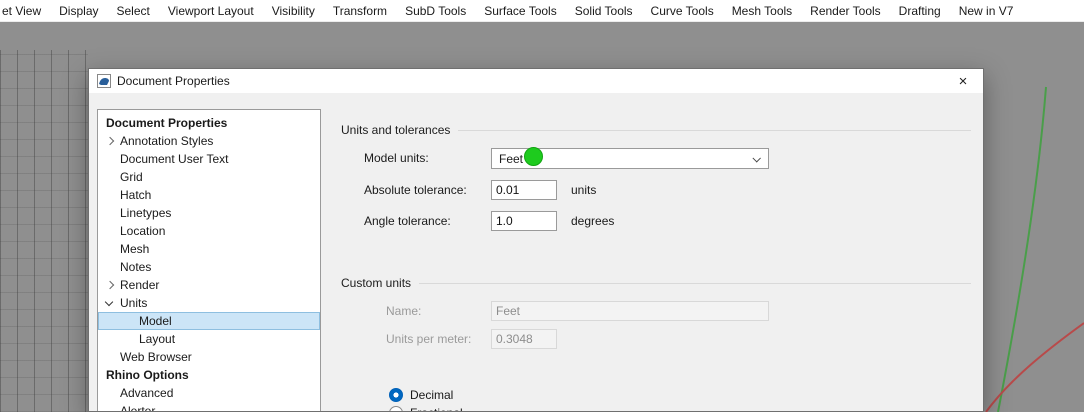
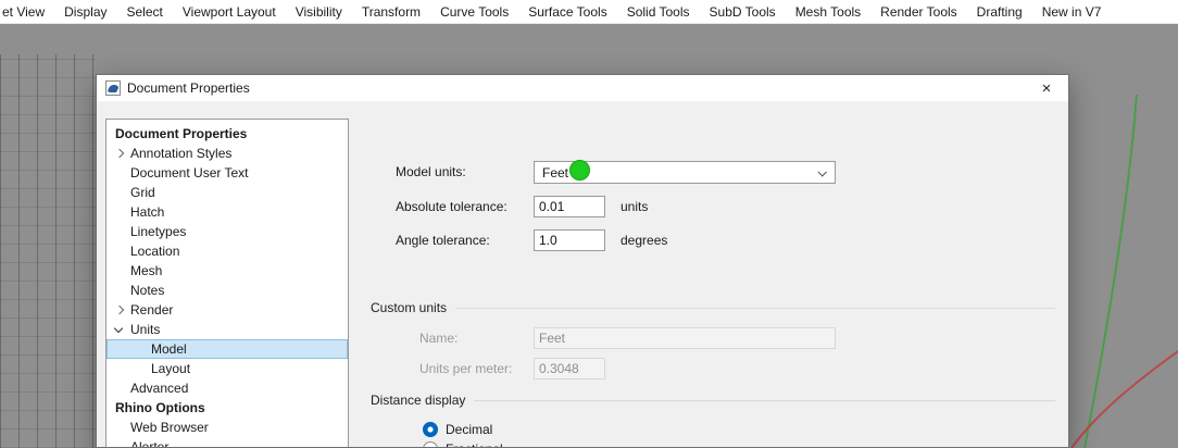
  et View
  Display
  Select
  Viewport Layout
  Visibility
  Transform
- SubD Tools
+ Curve Tools
  Surface Tools
  Solid Tools
- Curve Tools
+ SubD Tools
  Mesh Tools
  Render Tools
  Drafting
  New in V7
  Document Properties
  ×
  Document Properties
  Annotation Styles
  Document User Text
  Grid
  Hatch
  Linetypes
  Location
  Mesh
  Notes
  Render
  Units
  Model
  Layout
- Web Browser
+ Advanced
  Rhino Options
- Advanced
+ Web Browser
- Units and tolerances
  Model units:
  Feet
  Absolute tolerance:
  0.01
  units
  Angle tolerance:
  1.0
  degrees
  Custom units
  Name:
  Feet
  Units per meter:
  0.3048
+ Distance display
  Decimal
